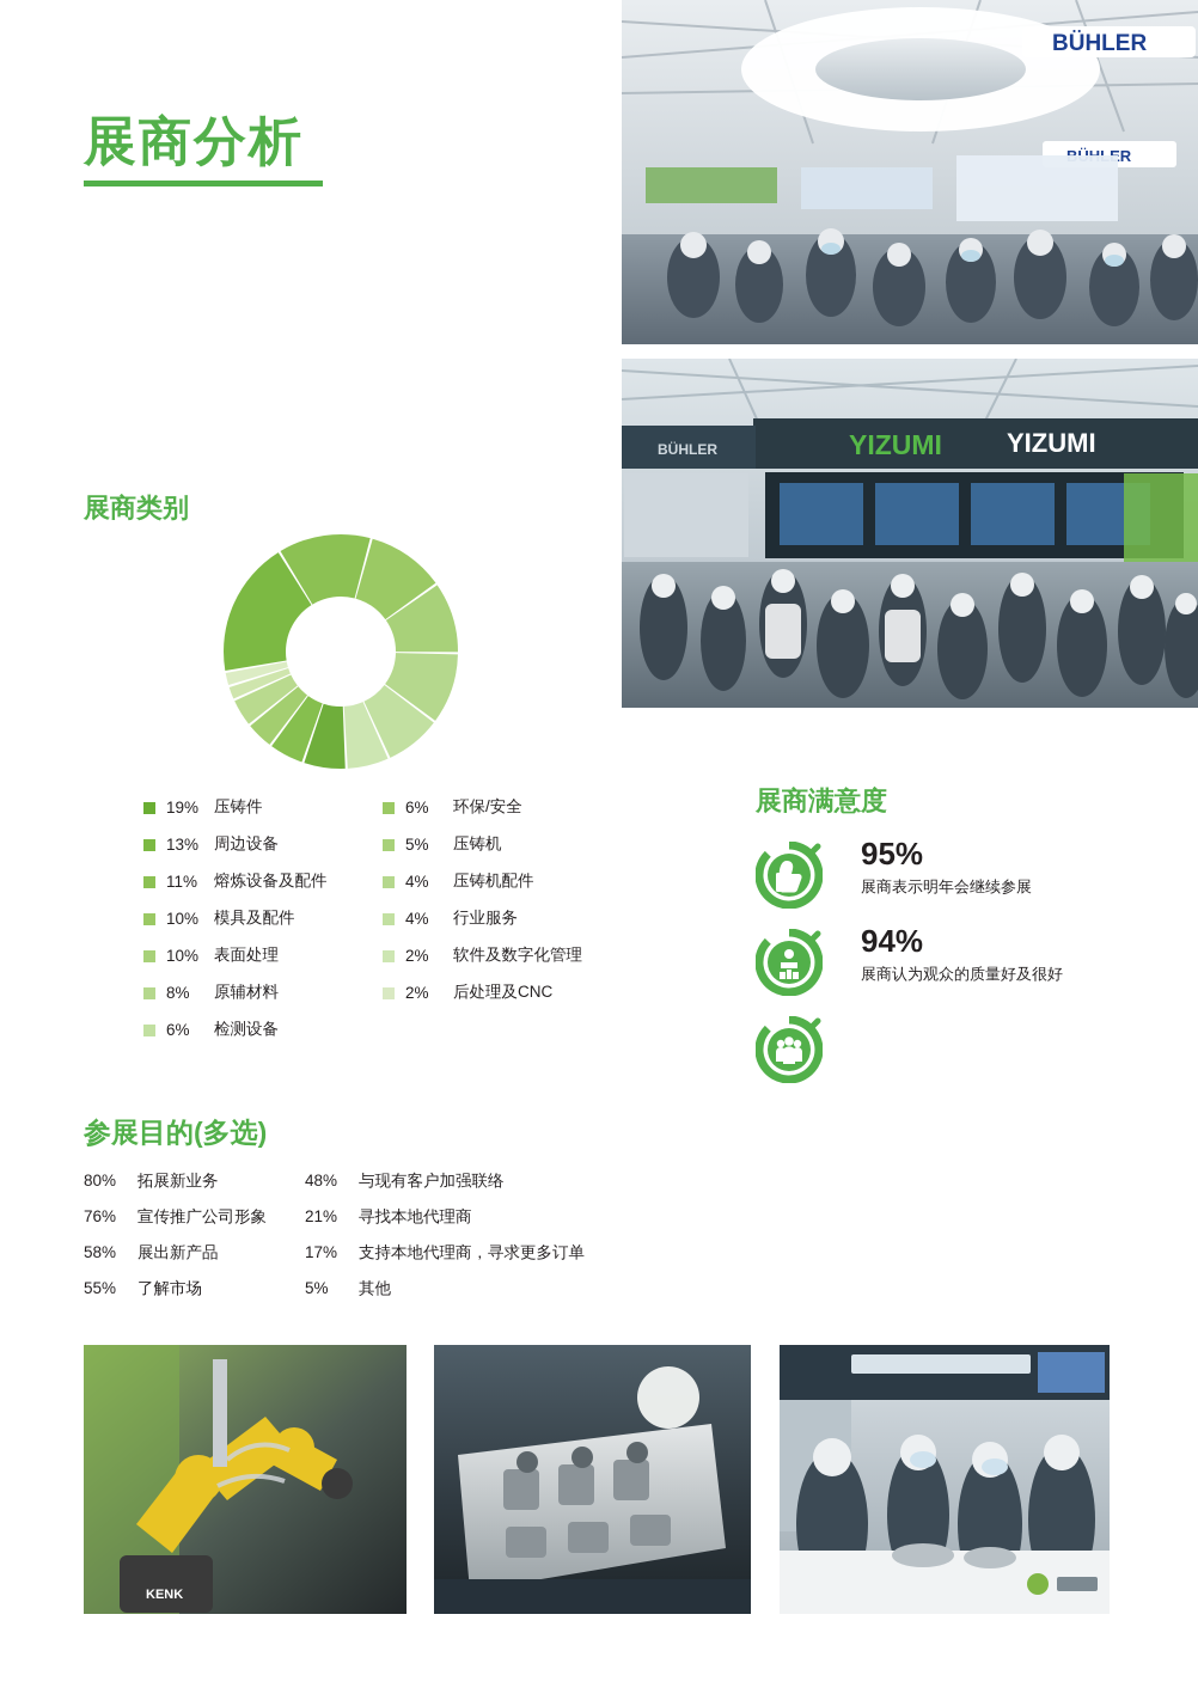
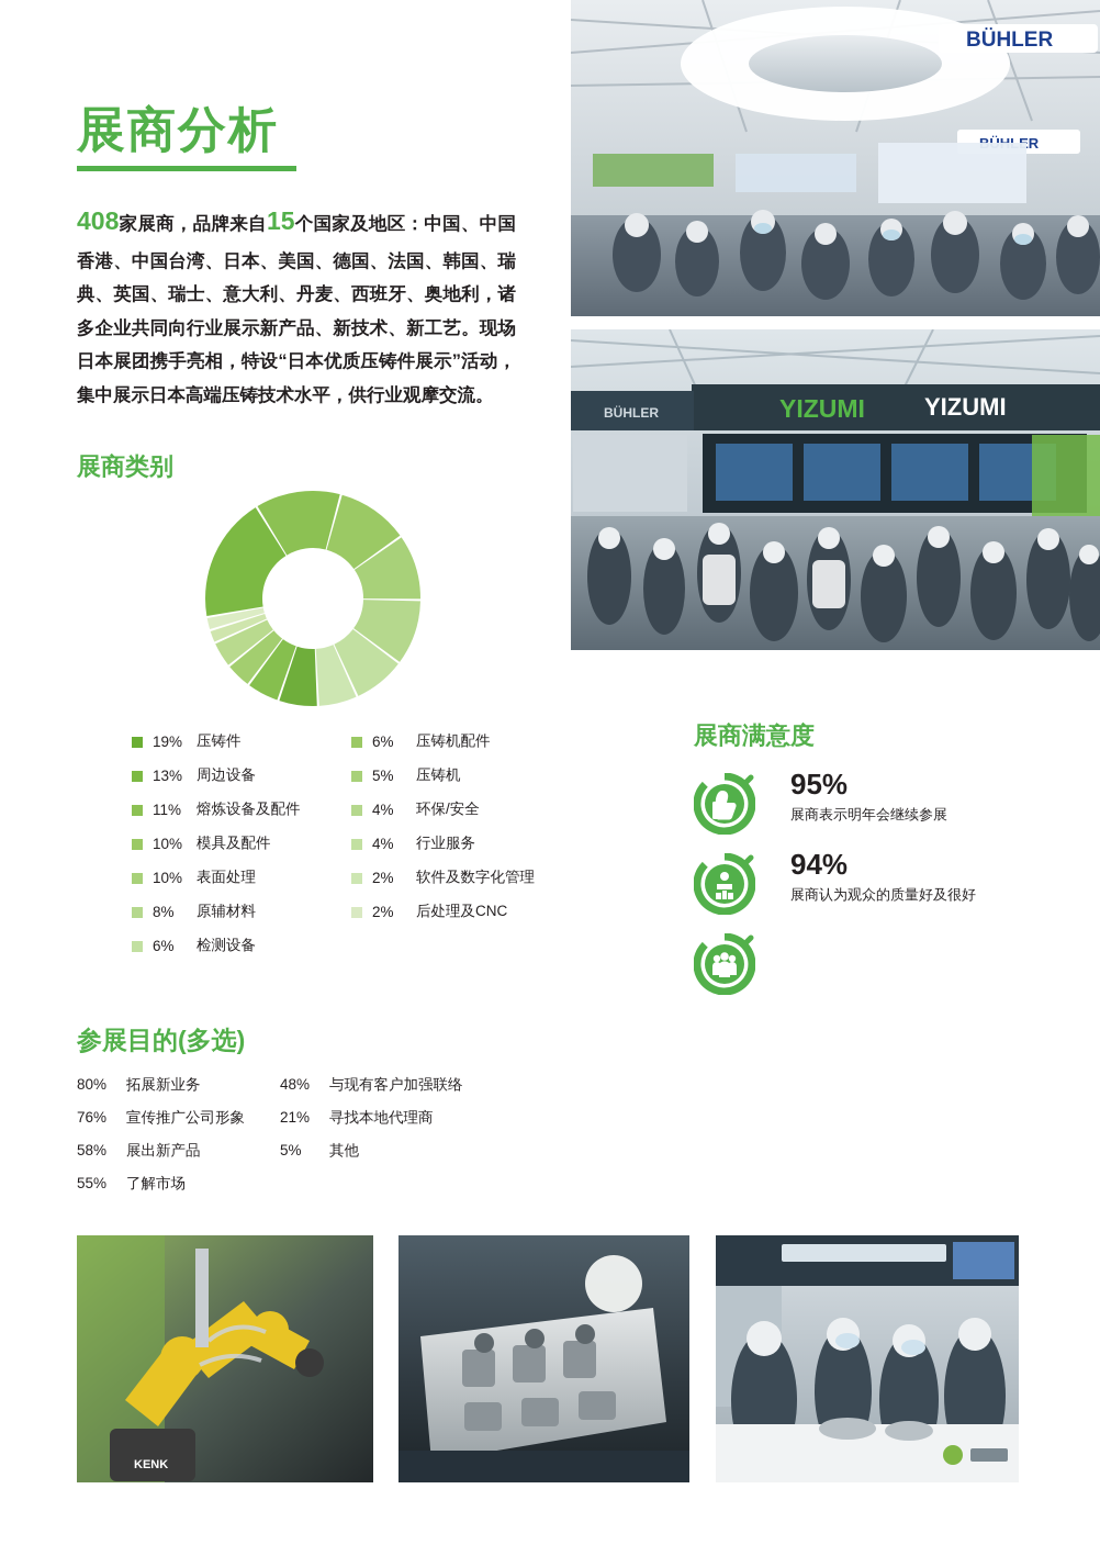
  展商分析
+ 408家展商，品牌来自15个国家及地区：中国、中国香港、中国台湾、日本、美国、德国、法国、韩国、瑞典、英国、瑞士、意大利、丹麦、西班牙、奥地利，诸多企业共同向行业展示新产品、新技术、新工艺。现场日本展团携手亮相，特设“日本优质压铸件展示”活动，集中展示日本高端压铸技术水平，供行业观摩交流。
  展商类别
  19%
  压铸件
  13%
  周边设备
  11%
  熔炼设备及配件
  10%
  模具及配件
  10%
  表面处理
  8%
  原辅材料
  6%
  检测设备
  6%
- 环保/安全
+ 压铸机配件
  5%
  压铸机
  4%
- 压铸机配件
+ 环保/安全
  4%
  行业服务
  2%
  软件及数字化管理
  2%
  后处理及CNC
  参展目的(多选)
  80%
  拓展新业务
  76%
  宣传推广公司形象
  58%
  展出新产品
  55%
  了解市场
  48%
  与现有客户加强联络
  21%
  寻找本地代理商
- 17%
- 支持本地代理商，寻求更多订单
  5%
  其他
  展商满意度
  95%
  展商表示明年会继续参展
  94%
  展商认为观众的质量好及很好
  BÜHLER
  YIZUMI
  YIZUMI
  BÜHLER
  KENK
